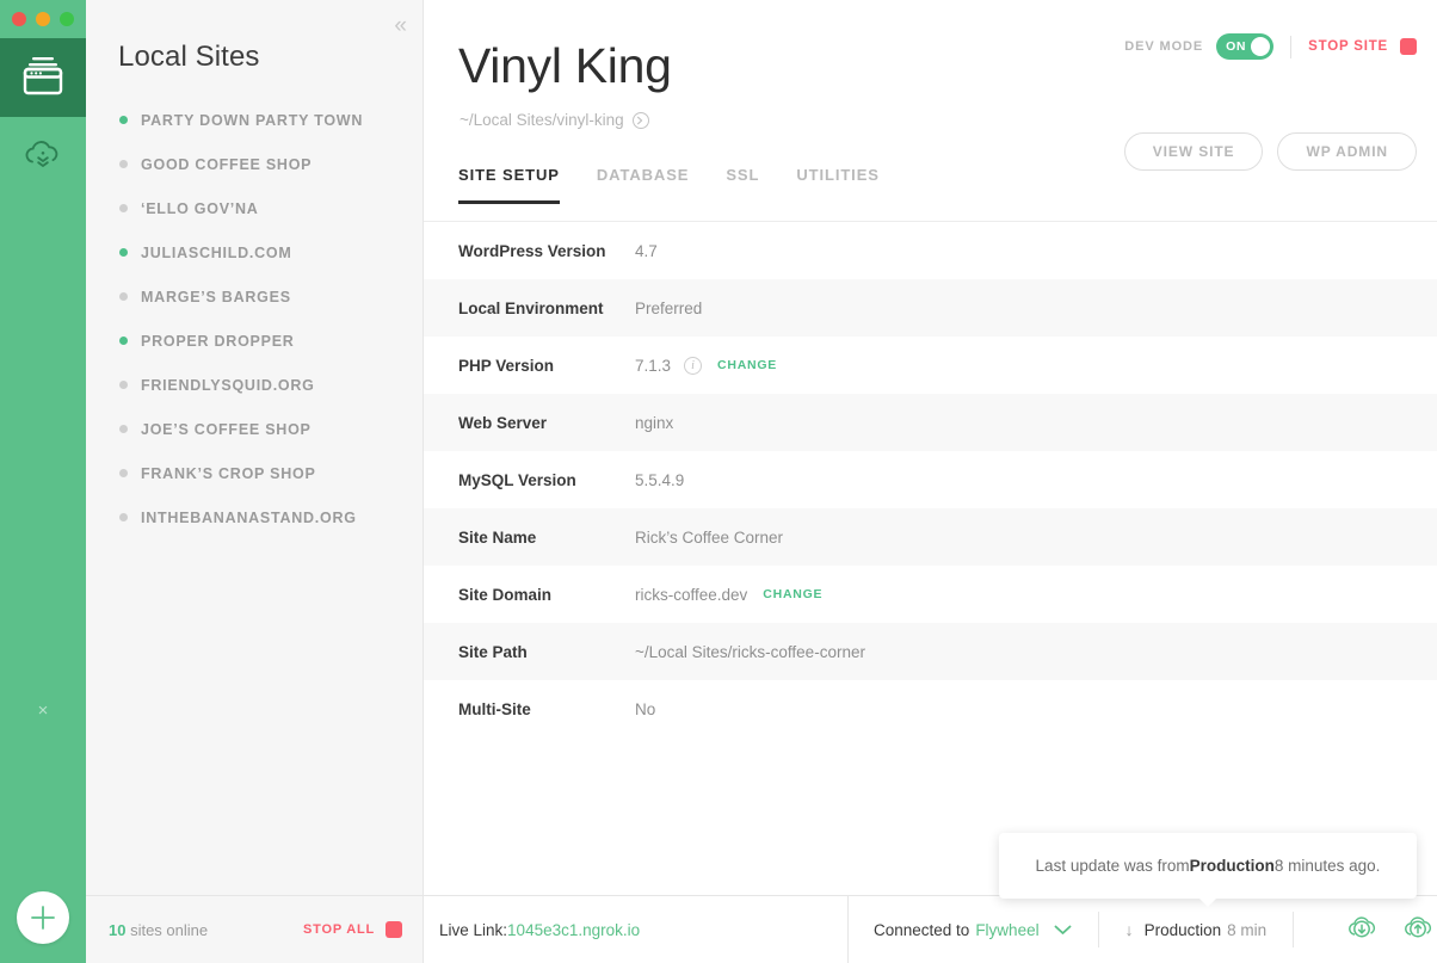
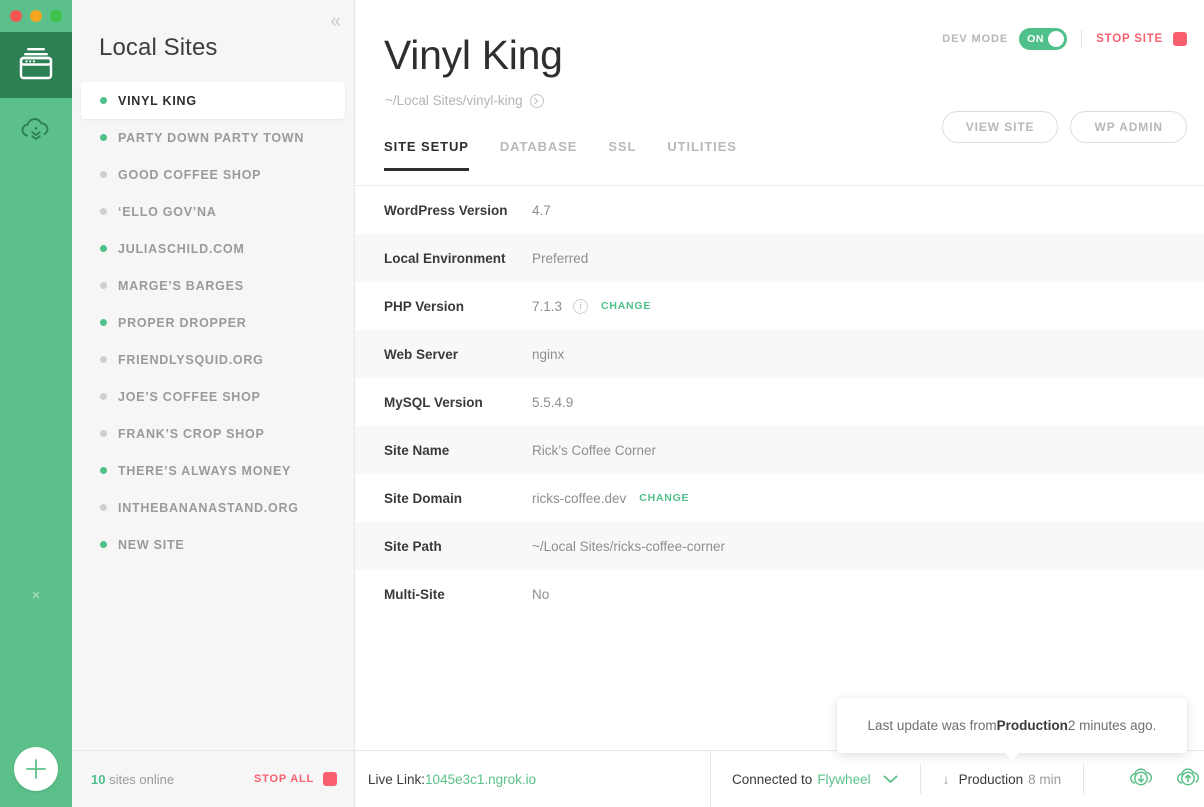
  ×
  «
  Local Sites
+ VINYL KING
  PARTY DOWN PARTY TOWN
  GOOD COFFEE SHOP
  ‘ELLO GOV’NA
  JULIASCHILD.COM
  MARGE’S BARGES
  PROPER DROPPER
  FRIENDLYSQUID.ORG
  JOE’S COFFEE SHOP
  FRANK’S CROP SHOP
+ THERE’S ALWAYS MONEY
  INTHEBANANASTAND.ORG
+ NEW SITE
  10 sites online
  STOP ALL
  DEV MODE
  ON
  STOP SITE
  Vinyl King
  ~/Local Sites/vinyl-king
  SITE SETUP
  DATABASE
  SSL
  UTILITIES
  VIEW SITE
  WP ADMIN
  WordPress Version
  4.7
  Local Environment
  Preferred
  PHP Version
  7.1.3
  i
  CHANGE
  Web Server
  nginx
  MySQL Version
  5.5.4.9
  Site Name
  Rick’s Coffee Corner
  Site Domain
  ricks-coffee.dev
  CHANGE
  Site Path
  ~/Local Sites/ricks-coffee-corner
  Multi-Site
  No
  Live Link:
  1045e3c1.ngrok.io
  Connected to
  Flywheel
  ↓
  Production
  8 min
  Last update was from
  Production
- 8 minutes ago.
+ 2 minutes ago.
